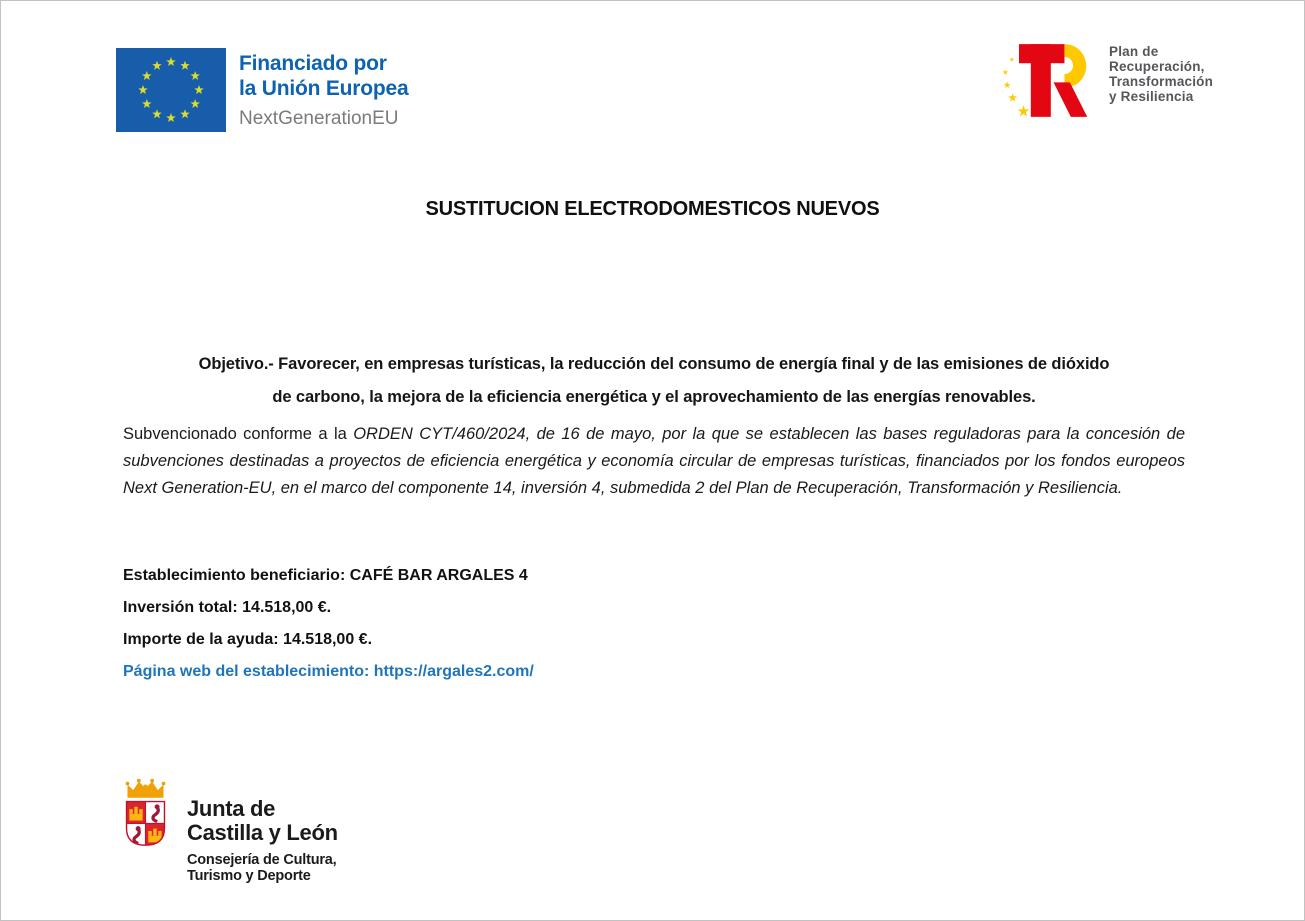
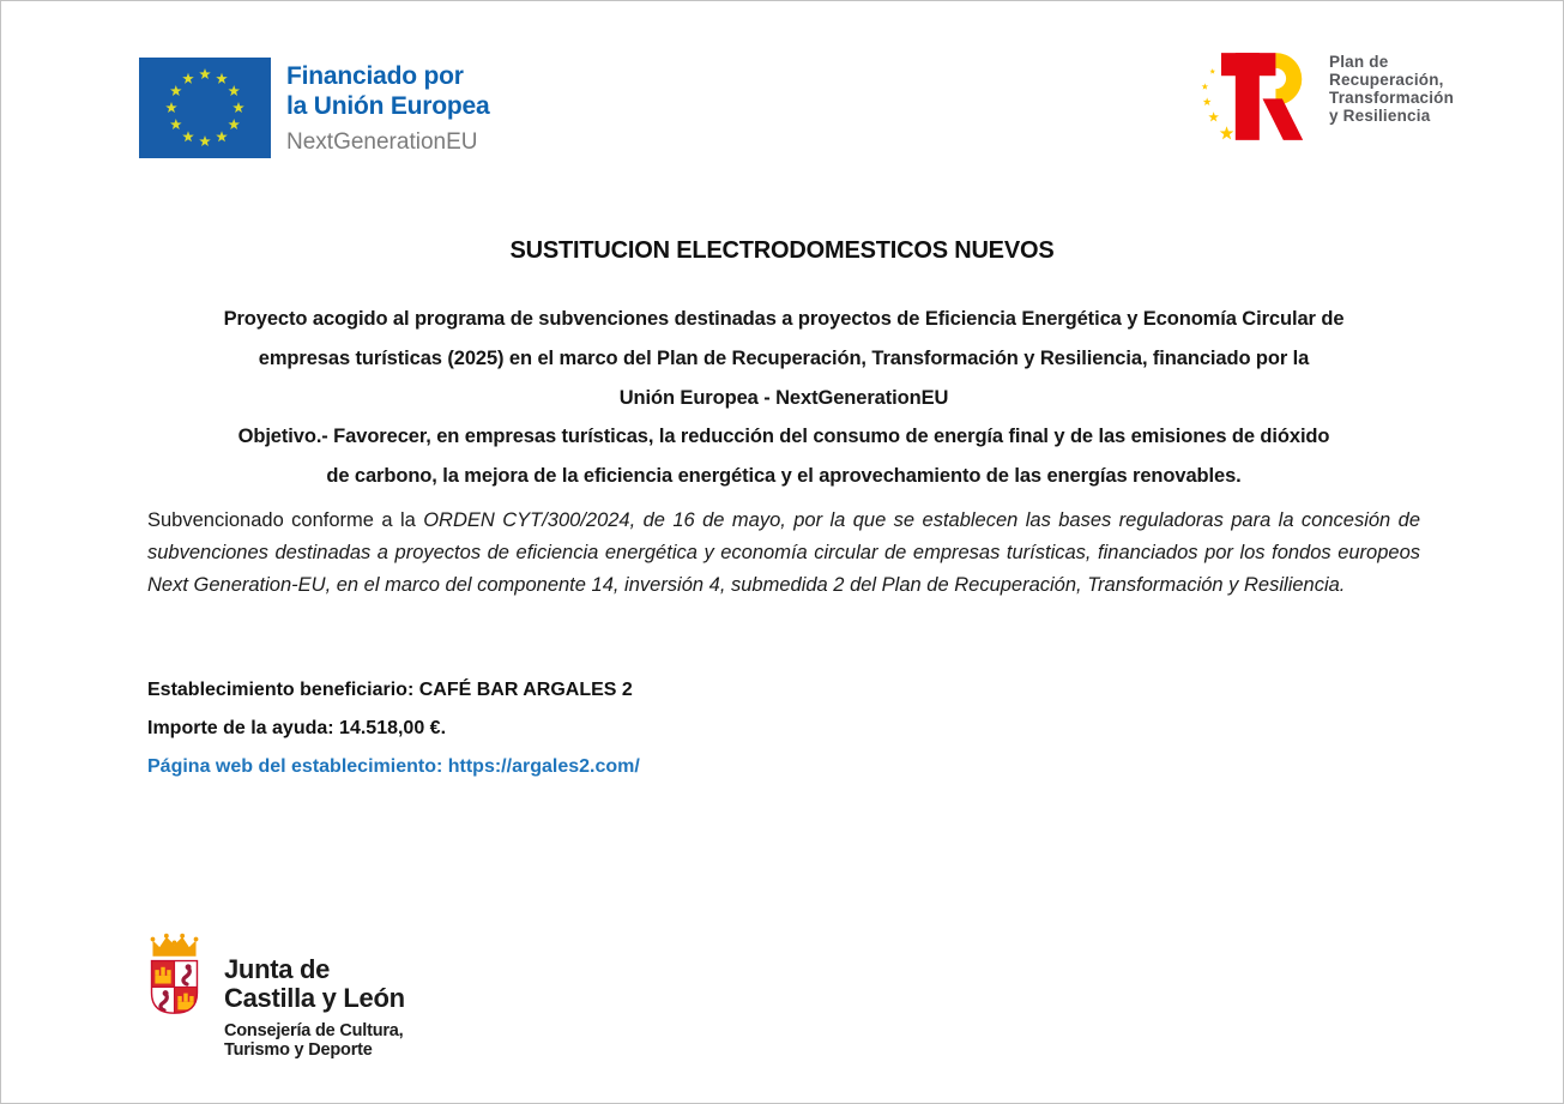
  Financiado por
  la Unión Europea
  NextGenerationEU
  Plan de
  Recuperación,
  Transformación
  y Resiliencia
  SUSTITUCION ELECTRODOMESTICOS NUEVOS
+ Proyecto acogido al programa de subvenciones destinadas a proyectos de Eficiencia Energética y Economía Circular de
+ empresas turísticas (2025) en el marco del Plan de Recuperación, Transformación y Resiliencia, financiado por la
+ Unión Europea - NextGenerationEU
  Objetivo.- Favorecer, en empresas turísticas, la reducción del consumo de energía final y de las emisiones de dióxido
  de carbono, la mejora de la eficiencia energética y el aprovechamiento de las energías renovables.
- Subvencionado conforme a la ORDEN CYT/460/2024, de 16 de mayo, por la que se establecen las bases reguladoras para la concesión de subvenciones destinadas a proyectos de eficiencia energética y economía circular de empresas turísticas, financiados por los fondos europeos Next Generation-EU, en el marco del componente 14, inversión 4, submedida 2 del Plan de Recuperación, Transformación y Resiliencia.
+ Subvencionado conforme a la ORDEN CYT/300/2024, de 16 de mayo, por la que se establecen las bases reguladoras para la concesión de subvenciones destinadas a proyectos de eficiencia energética y economía circular de empresas turísticas, financiados por los fondos europeos Next Generation-EU, en el marco del componente 14, inversión 4, submedida 2 del Plan de Recuperación, Transformación y Resiliencia.
- Establecimiento beneficiario: CAFÉ BAR ARGALES 4
+ Establecimiento beneficiario: CAFÉ BAR ARGALES 2
- Inversión total: 14.518,00 €.
  Importe de la ayuda: 14.518,00 €.
  Página web del establecimiento: https://argales2.com/
  Junta de
  Castilla y León
  Consejería de Cultura,
  Turismo y Deporte
